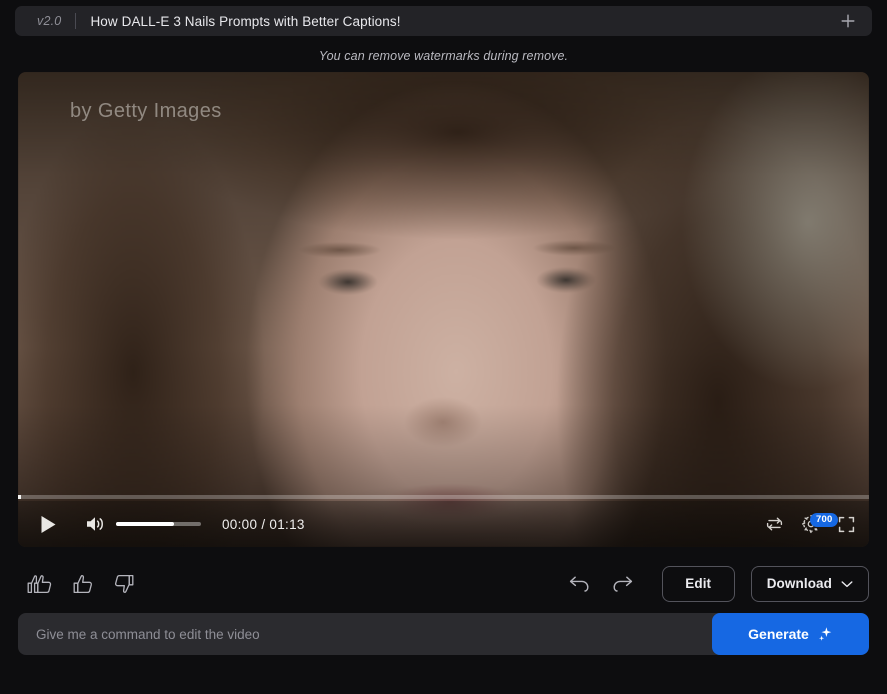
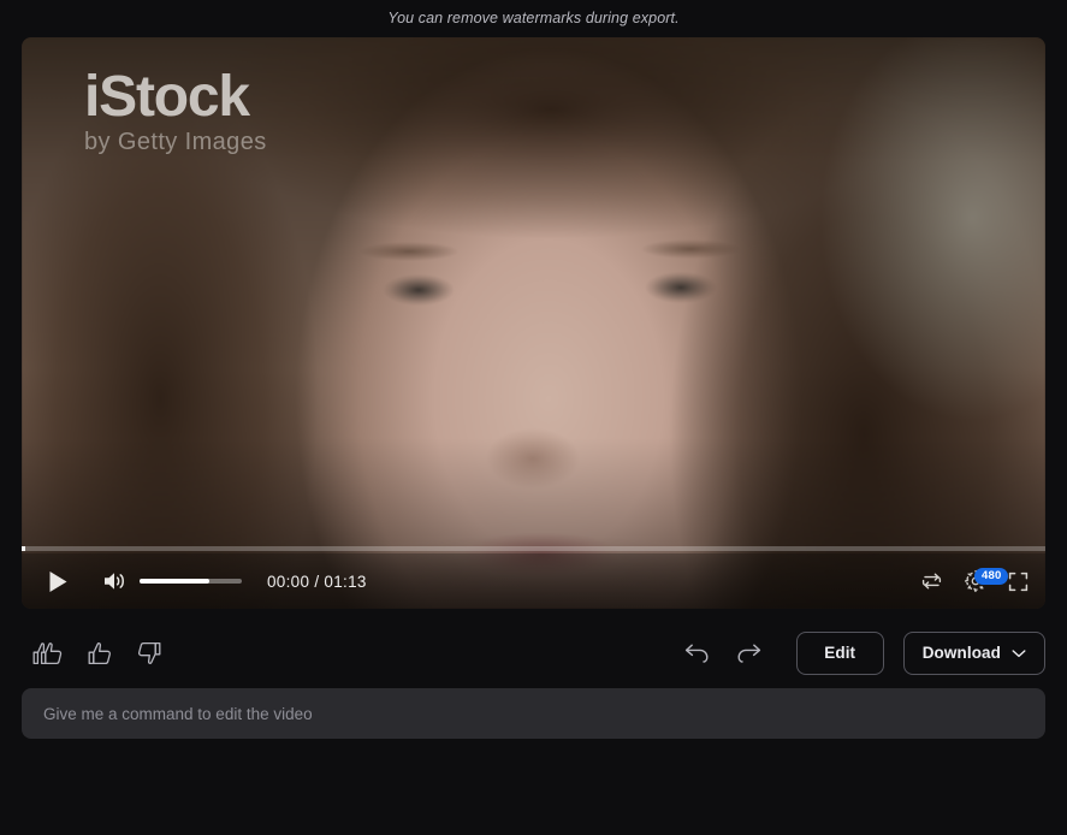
- v2.0
- How DALL-E 3 Nails Prompts with Better Captions!
- You can remove watermarks during remove.
+ You can remove watermarks during export.
+ iStock
  by Getty Images
  00:00 / 01:13
- 700
+ 480
  Edit
  Download
  Give me a command to edit the video
- Generate
